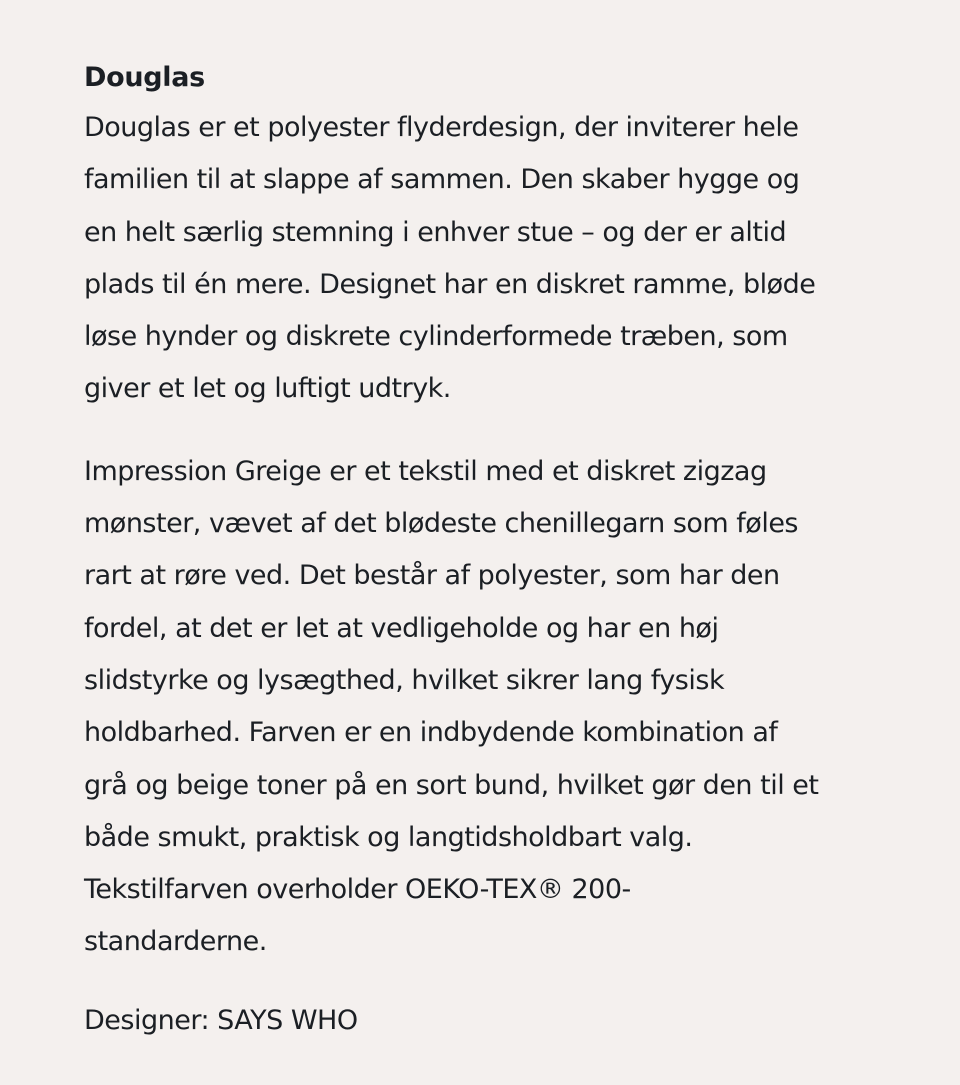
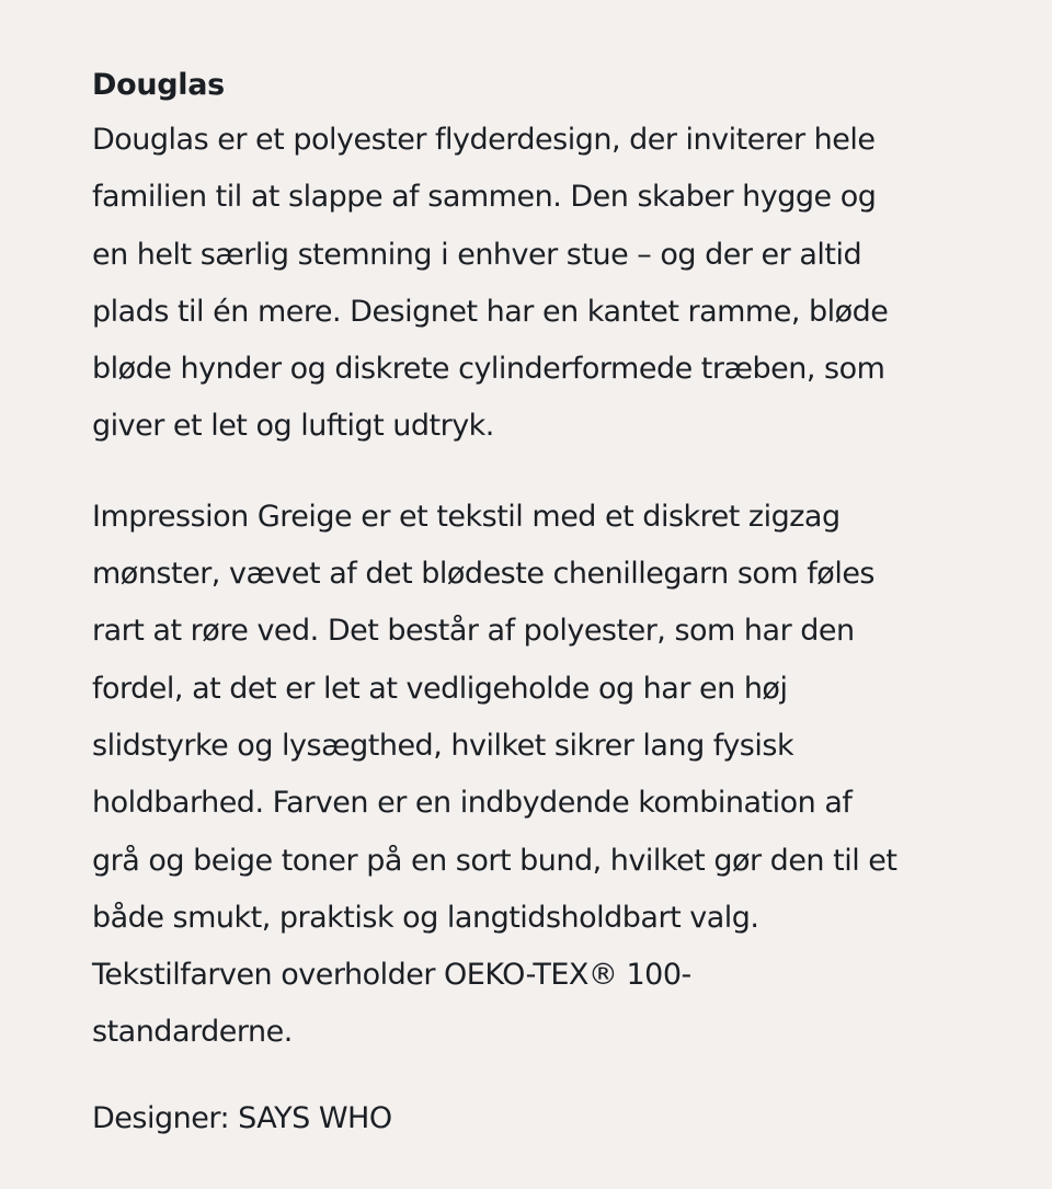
  Douglas
  Douglas er et polyester flyderdesign, der inviterer hele
  familien til at slappe af sammen. Den skaber hygge og
  en helt særlig stemning i enhver stue – og der er altid
- plads til én mere. Designet har en diskret ramme, bløde
+ plads til én mere. Designet har en kantet ramme, bløde
- løse hynder og diskrete cylinderformede træben, som
+ bløde hynder og diskrete cylinderformede træben, som
  giver et let og luftigt udtryk.
  Impression Greige er et tekstil med et diskret zigzag
  mønster, vævet af det blødeste chenillegarn som føles
  rart at røre ved. Det består af polyester, som har den
  fordel, at det er let at vedligeholde og har en høj
  slidstyrke og lysægthed, hvilket sikrer lang fysisk
  holdbarhed. Farven er en indbydende kombination af
  grå og beige toner på en sort bund, hvilket gør den til et
  både smukt, praktisk og langtidsholdbart valg.
- Tekstilfarven overholder OEKO-TEX® 200-
+ Tekstilfarven overholder OEKO-TEX® 100-
  standarderne.
  Designer: SAYS WHO
